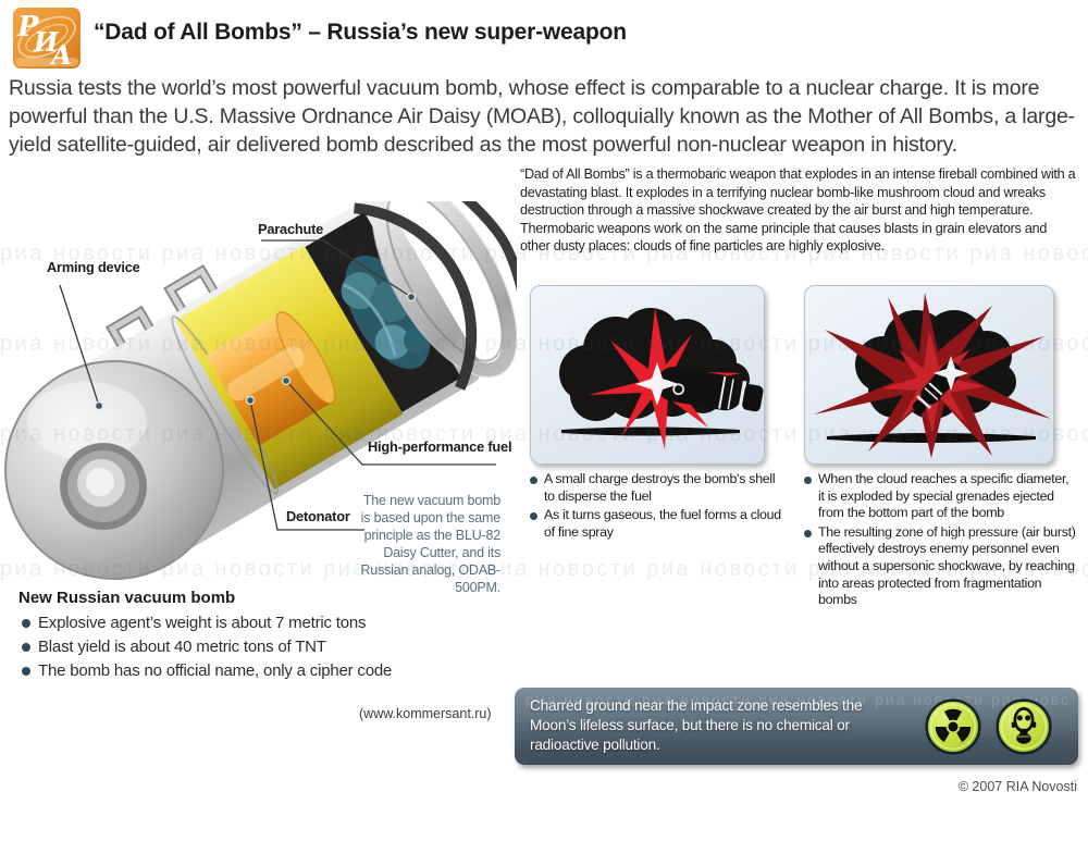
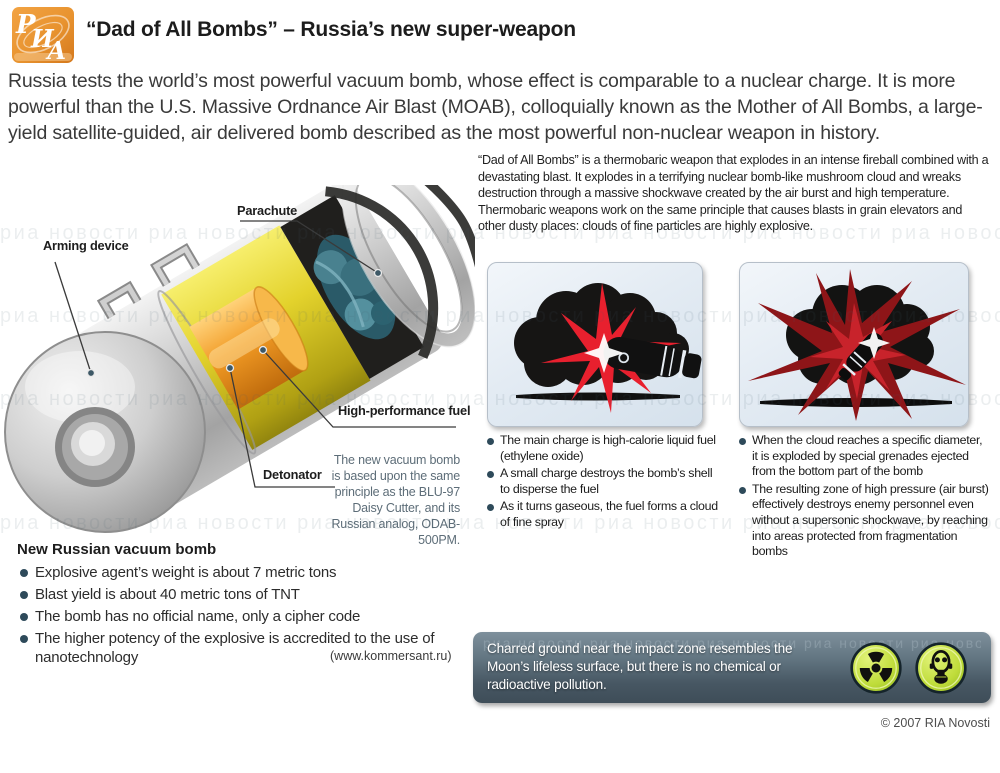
  Р
  И
  А
  “Dad of All Bombs” – Russia’s new super-weapon
- Russia tests the world’s most powerful vacuum bomb, whose effect is comparable to a nuclear charge. It is more powerful than the U.S. Massive Ordnance Air Daisy (MOAB), colloquially known as the Mother of All Bombs, a large-yield satellite-guided, air delivered bomb described as the most powerful non-nuclear weapon in history.
+ Russia tests the world’s most powerful vacuum bomb, whose effect is comparable to a nuclear charge. It is more powerful than the U.S. Massive Ordnance Air Blast (MOAB), colloquially known as the Mother of All Bombs, a large-yield satellite-guided, air delivered bomb described as the most powerful non-nuclear weapon in history.
  “Dad of All Bombs” is a thermobaric weapon that explodes in an intense fireball combined with a devastating blast. It explodes in a terrifying nuclear bomb-like mushroom cloud and wreaks destruction through a massive shockwave created by the air burst and high temperature. Thermobaric weapons work on the same principle that causes blasts in grain elevators and other dusty places: clouds of fine particles are highly explosive.
  Arming device
  Parachute
  High-performance fuel
  Detonator
- The new vacuum bomb is based upon the same principle as the BLU-82 Daisy Cutter, and its Russian analog, ODAB-500PM.
+ The new vacuum bomb is based upon the same principle as the BLU-97 Daisy Cutter, and its Russian analog, ODAB-500PM.
  New Russian vacuum bomb
  Explosive agent’s weight is about 7 metric tons
  Blast yield is about 40 metric tons of TNT
  The bomb has no official name, only a cipher code
+ The higher potency of the explosive is accredited to the use of nanotechnology
  (www.kommersant.ru)
+ The main charge is high-calorie liquid fuel (ethylene oxide)
  A small charge destroys the bomb’s shell to disperse the fuel
  As it turns gaseous, the fuel forms a cloud of fine spray
  When the cloud reaches a specific diameter, it is exploded by special grenades ejected from the bottom part of the bomb
  The resulting zone of high pressure (air burst) effectively destroys enemy personnel even without a supersonic shockwave, by reaching into areas protected from fragmentation bombs
  Charred ground near the impact zone resembles the Moon’s lifeless surface, but there is no chemical or radioactive pollution.
  © 2007 RIA Novosti
  риа новости риа новости риа новости риа новости риа новости риа новости риа ново
  риа новости риа новости риа новости риа новости риа новости риа новости риа ново
  риа новости риа новости риа новости риа новости риа новости риа новости риа ново
  риа новости риа новости риа новости риа новости риа новости риа новости риа ново
